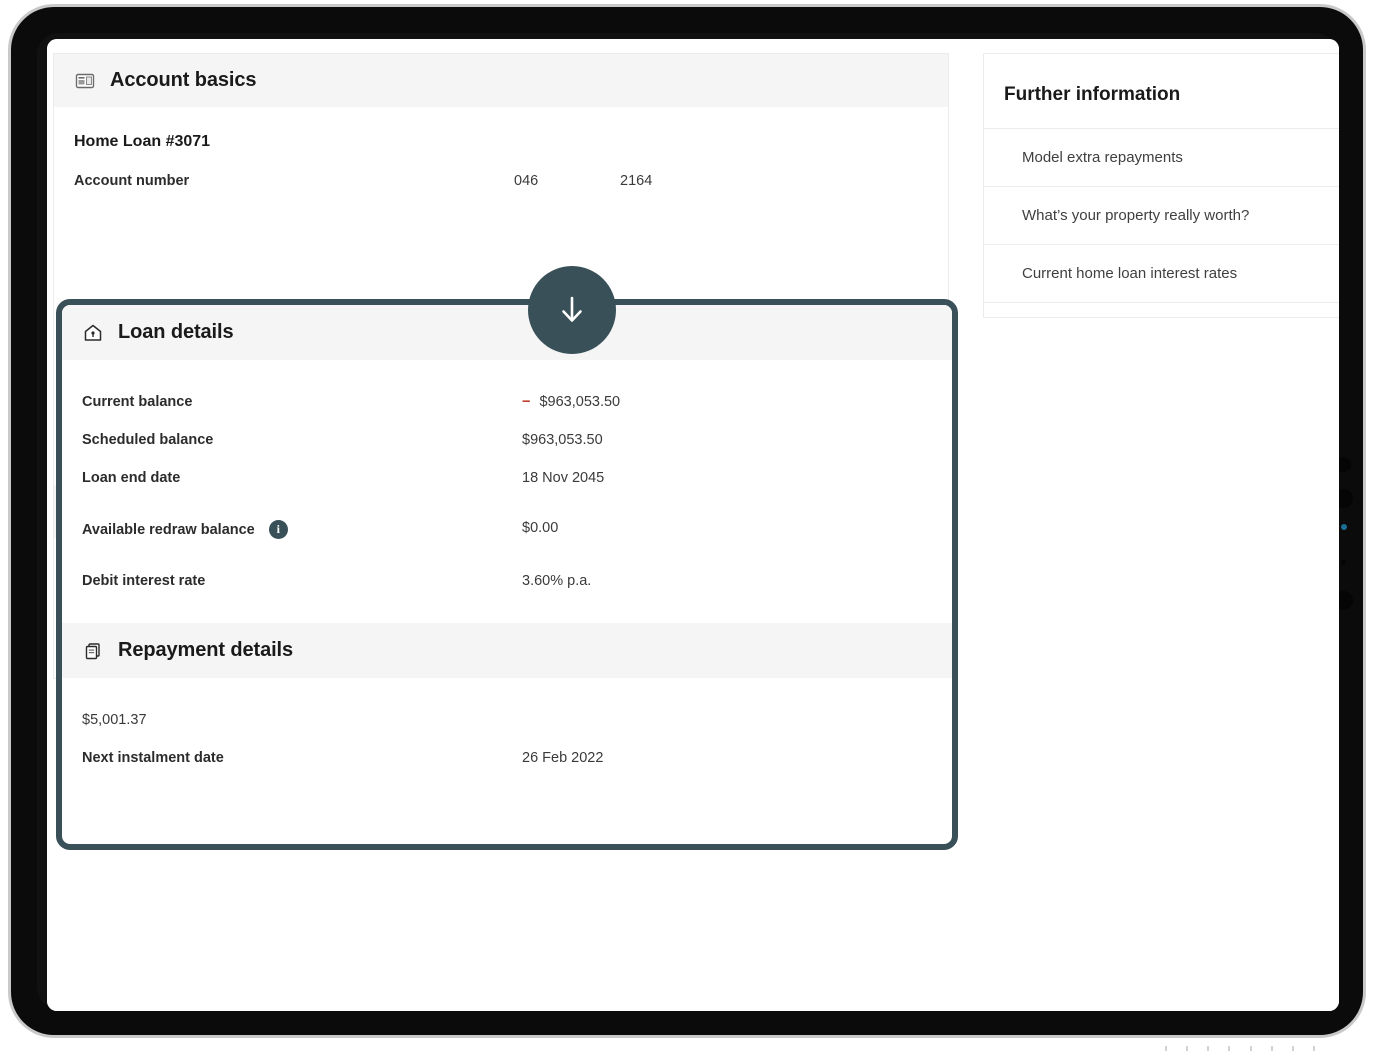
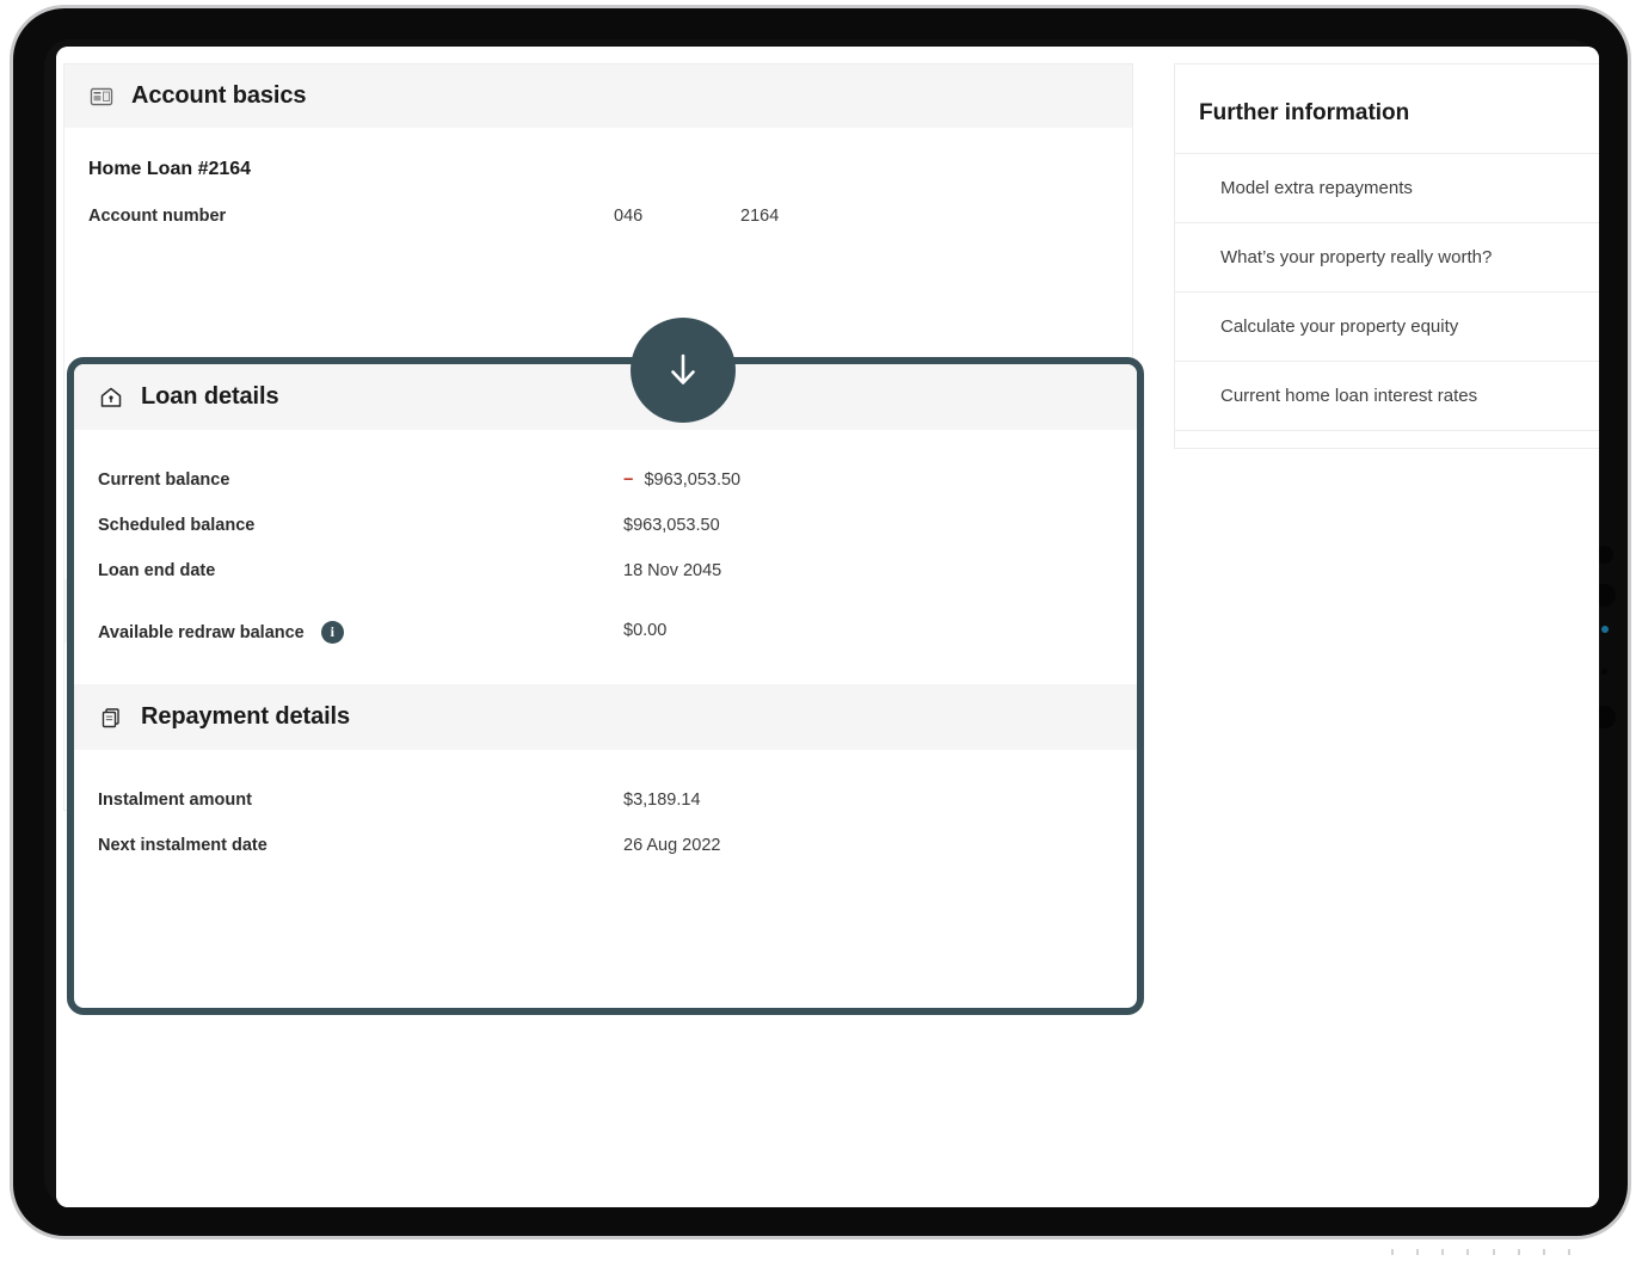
  Account basics
- Home Loan #3071
+ Home Loan #2164
  Account number
  046
  2164
  Loan details
  Current balance
  −
  $963,053.50
  Scheduled balance
  $963,053.50
  Loan end date
  18 Nov 2045
  Available redraw balance
  i
  $0.00
- Debit interest rate
- 3.60% p.a.
  Repayment details
+ Instalment amount
- $5,001.37
+ $3,189.14
  Next instalment date
- 26 Feb 2022
+ 26 Aug 2022
  Further information
  Model extra repayments
  What’s your property really worth?
+ Calculate your property equity
  Current home loan interest rates
